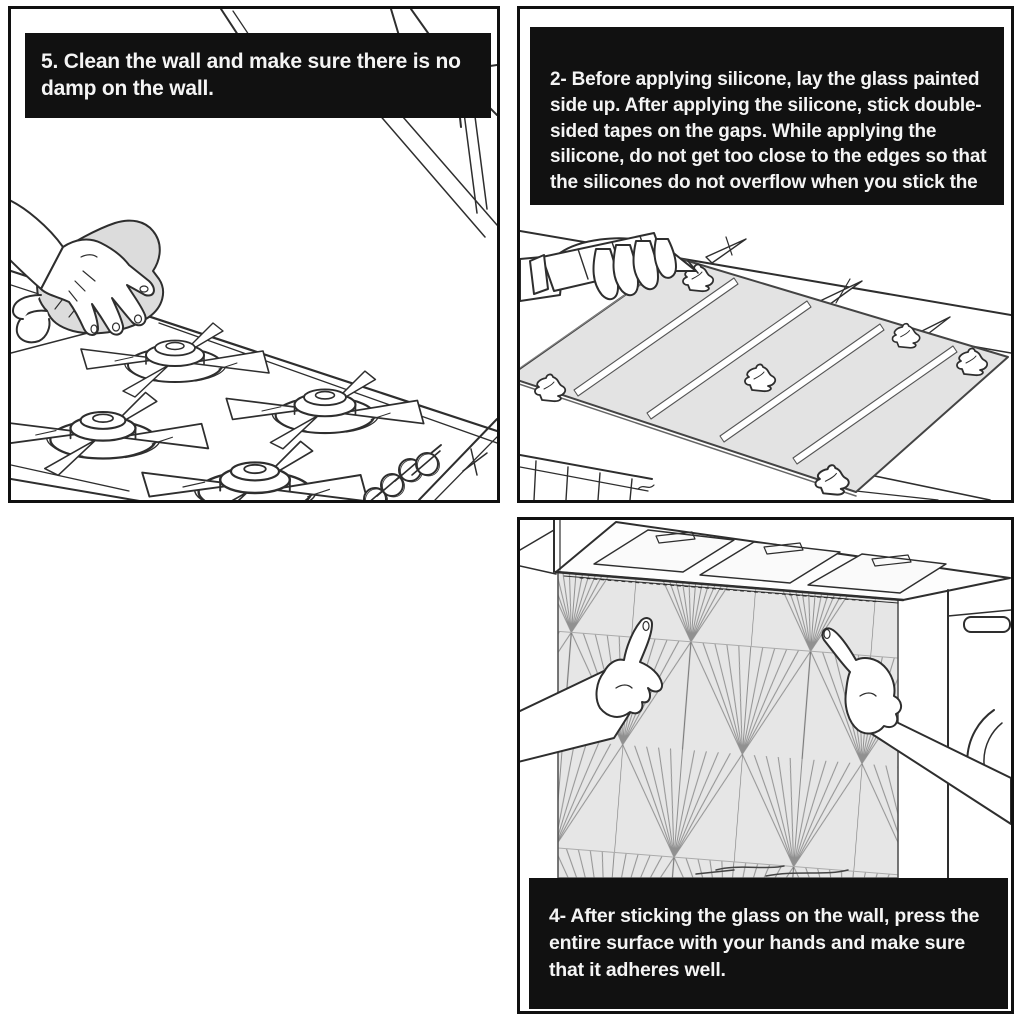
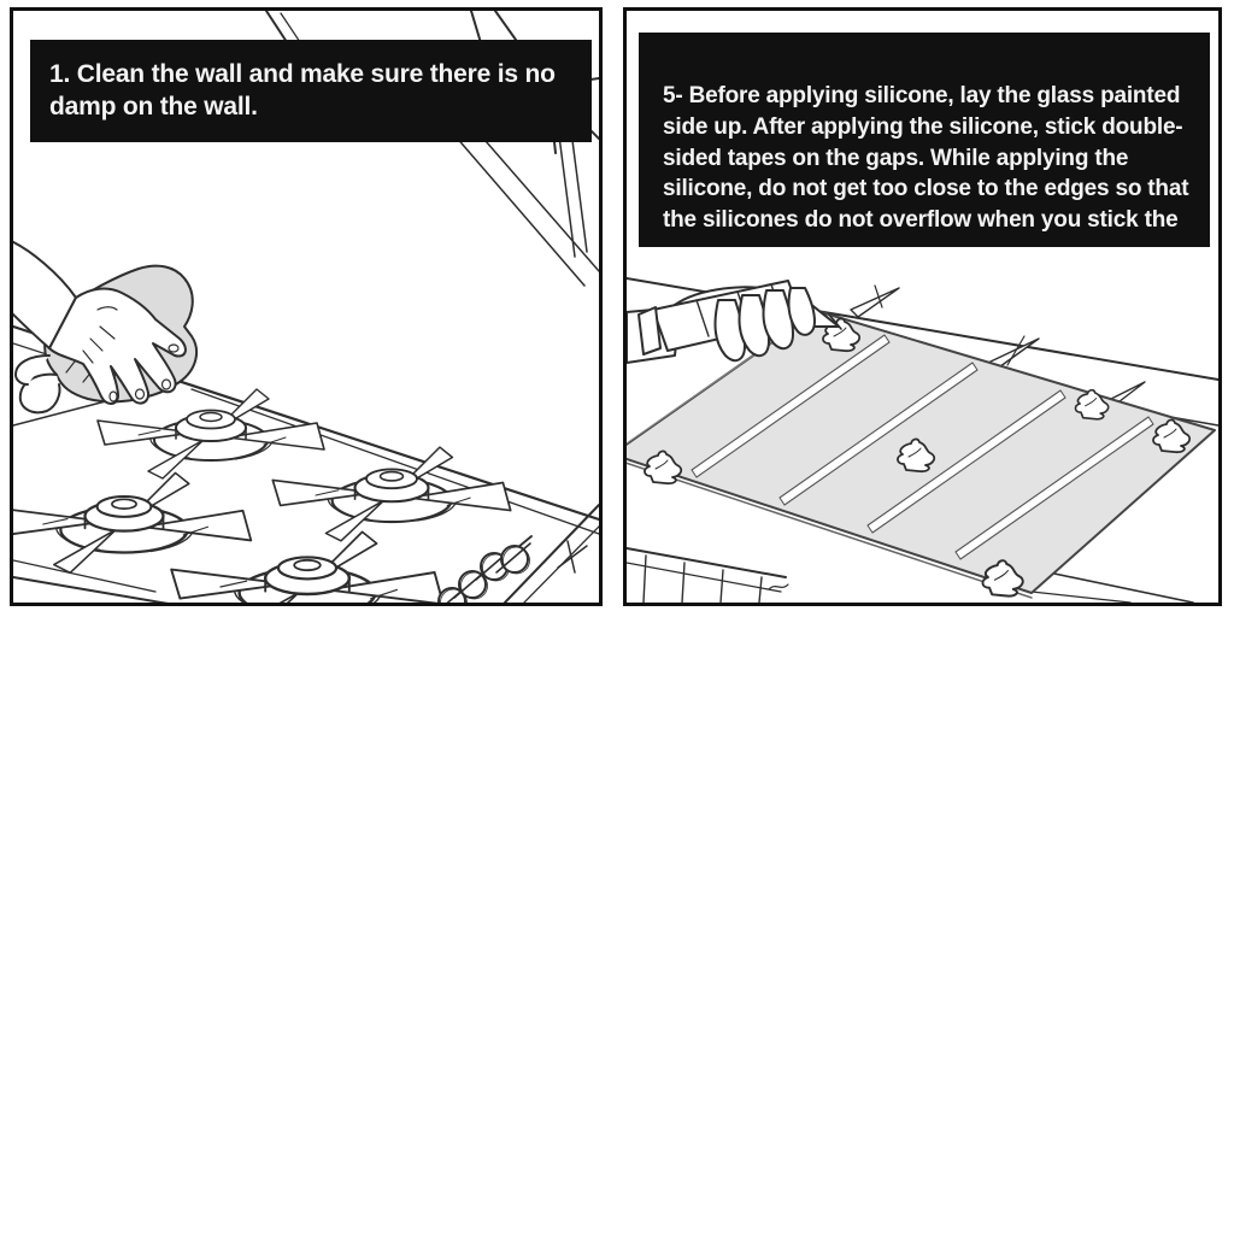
- 5. Clean the wall and make sure there is no damp on the wall.
+ 1. Clean the wall and make sure there is no damp on the wall.
- 2- Before applying silicone, lay the glass painted side up. After applying the silicone, stick double-sided tapes on the gaps. While applying the silicone, do not get too close to the edges so that the silicones do not overflow when you stick the
+ 5- Before applying silicone, lay the glass painted side up. After applying the silicone, stick double-sided tapes on the gaps. While applying the silicone, do not get too close to the edges so that the silicones do not overflow when you stick the
- 4- After sticking the glass on the wall, press the entire surface with your hands and make sure that it adheres well.
